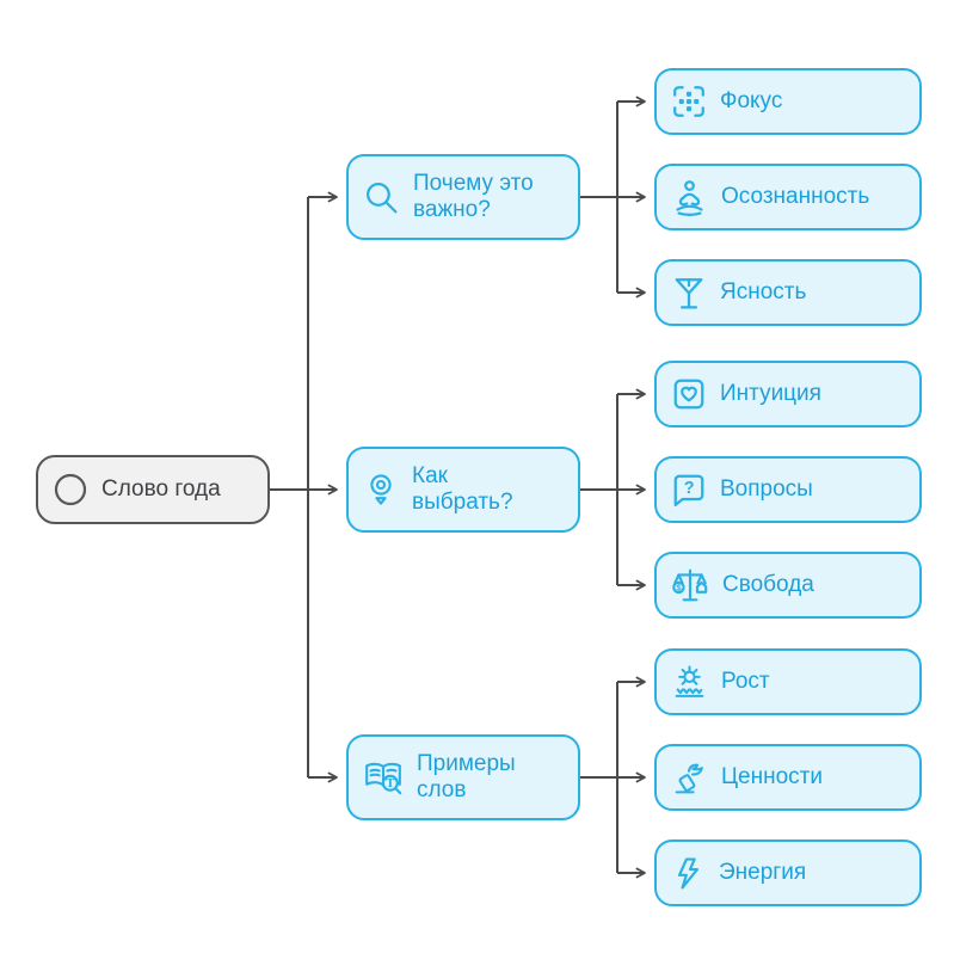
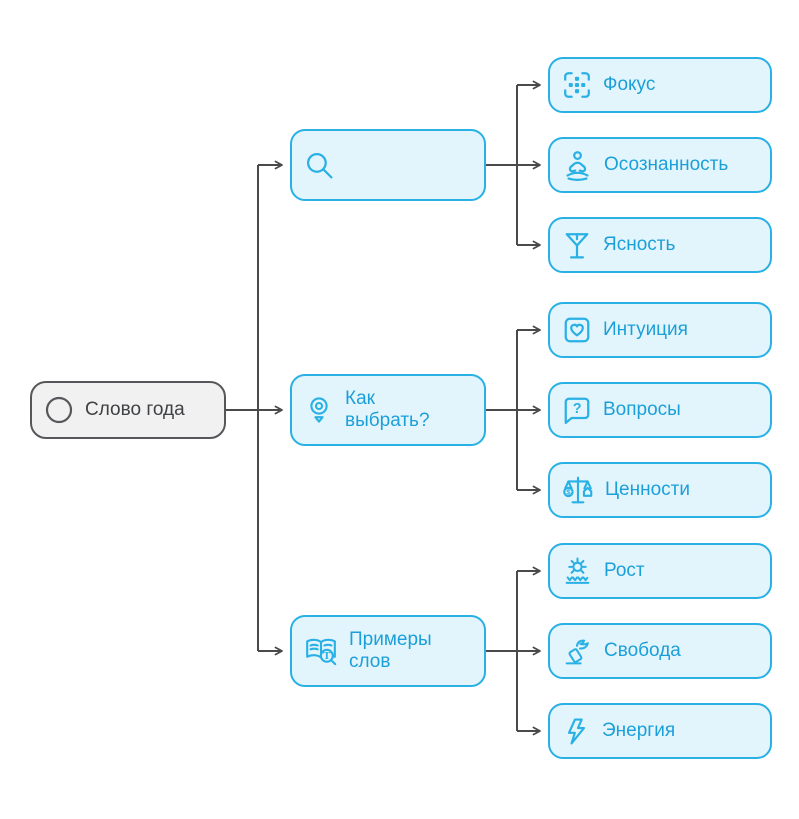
  Слово года
- Почему это
- важно?
  Как
  выбрать?
  T
  Примеры
  слов
  Фокус
  Осознанность
  Ясность
  Интуиция
  ?
  Вопросы
  $
- Свобода
+ Ценности
  Рост
- Ценности
+ Свобода
  Энергия
